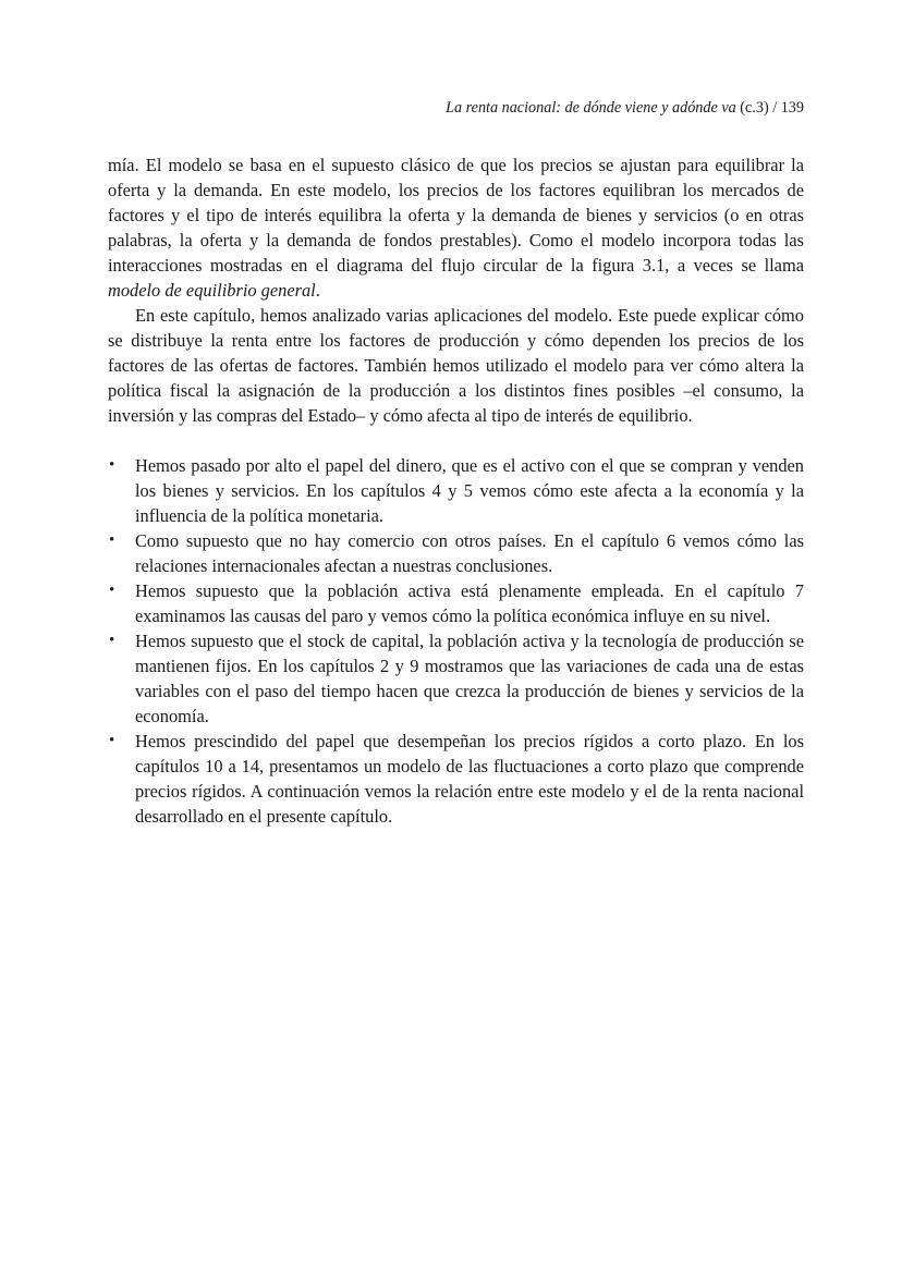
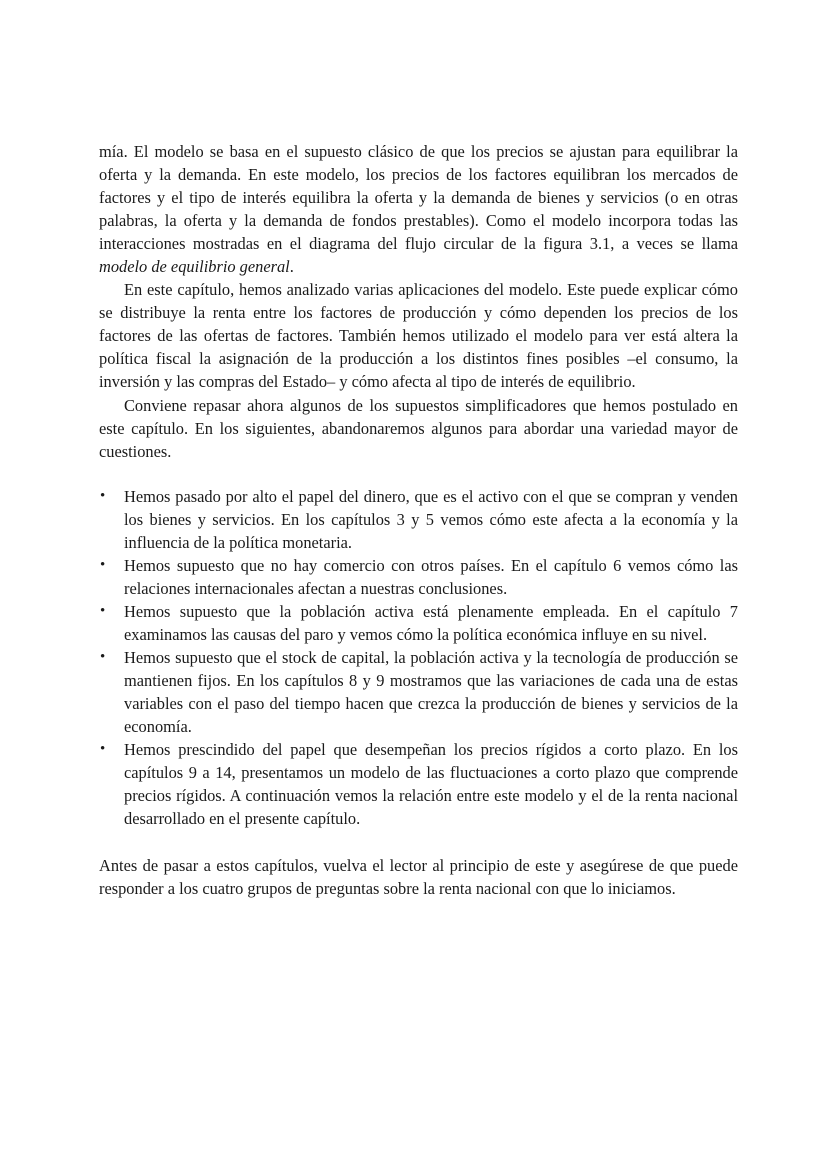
- La renta nacional: de dónde viene y adónde va (c.3) / 139
  mía. El modelo se basa en el supuesto clásico de que los precios se ajustan para equilibrar la oferta y la demanda. En este modelo, los precios de los factores equilibran los mercados de factores y el tipo de interés equilibra la oferta y la demanda de bienes y servicios (o en otras palabras, la oferta y la demanda de fondos prestables). Como el modelo incorpora todas las interacciones mostradas en el diagrama del flujo circular de la figura 3.1, a veces se llama modelo de equilibrio general.
- En este capítulo, hemos analizado varias aplicaciones del modelo. Este puede explicar cómo se distribuye la renta entre los factores de producción y cómo dependen los precios de los factores de las ofertas de factores. También hemos utilizado el modelo para ver cómo altera la política fiscal la asignación de la producción a los distintos fines posibles –el consumo, la inversión y las compras del Estado– y cómo afecta al tipo de interés de equilibrio.
+ En este capítulo, hemos analizado varias aplicaciones del modelo. Este puede explicar cómo se distribuye la renta entre los factores de producción y cómo dependen los precios de los factores de las ofertas de factores. También hemos utilizado el modelo para ver está altera la política fiscal la asignación de la producción a los distintos fines posibles –el consumo, la inversión y las compras del Estado– y cómo afecta al tipo de interés de equilibrio.
+ Conviene repasar ahora algunos de los supuestos simplificadores que hemos postulado en este capítulo. En los siguientes, abandonaremos algunos para abordar una variedad mayor de cuestiones.
  •
- Hemos pasado por alto el papel del dinero, que es el activo con el que se compran y venden los bienes y servicios. En los capítulos 4 y 5 vemos cómo este afecta a la economía y la influencia de la política monetaria.
+ Hemos pasado por alto el papel del dinero, que es el activo con el que se compran y venden los bienes y servicios. En los capítulos 3 y 5 vemos cómo este afecta a la economía y la influencia de la política monetaria.
  •
- Como supuesto que no hay comercio con otros países. En el capítulo 6 vemos cómo las relaciones internacionales afectan a nuestras conclusiones.
+ Hemos supuesto que no hay comercio con otros países. En el capítulo 6 vemos cómo las relaciones internacionales afectan a nuestras conclusiones.
  •
  Hemos supuesto que la población activa está plenamente empleada. En el capítulo 7 examinamos las causas del paro y vemos cómo la política económica influye en su nivel.
  •
- Hemos supuesto que el stock de capital, la población activa y la tecnología de producción se mantienen fijos. En los capítulos 2 y 9 mostramos que las variaciones de cada una de estas variables con el paso del tiempo hacen que crezca la producción de bienes y servicios de la economía.
+ Hemos supuesto que el stock de capital, la población activa y la tecnología de producción se mantienen fijos. En los capítulos 8 y 9 mostramos que las variaciones de cada una de estas variables con el paso del tiempo hacen que crezca la producción de bienes y servicios de la economía.
  •
- Hemos prescindido del papel que desempeñan los precios rígidos a corto plazo. En los capítulos 10 a 14, presentamos un modelo de las fluctuaciones a corto plazo que comprende precios rígidos. A continuación vemos la relación entre este modelo y el de la renta nacional desarrollado en el presente capítulo.
+ Hemos prescindido del papel que desempeñan los precios rígidos a corto plazo. En los capítulos 9 a 14, presentamos un modelo de las fluctuaciones a corto plazo que comprende precios rígidos. A continuación vemos la relación entre este modelo y el de la renta nacional desarrollado en el presente capítulo.
+ Antes de pasar a estos capítulos, vuelva el lector al principio de este y asegúrese de que puede responder a los cuatro grupos de preguntas sobre la renta nacional con que lo iniciamos.
